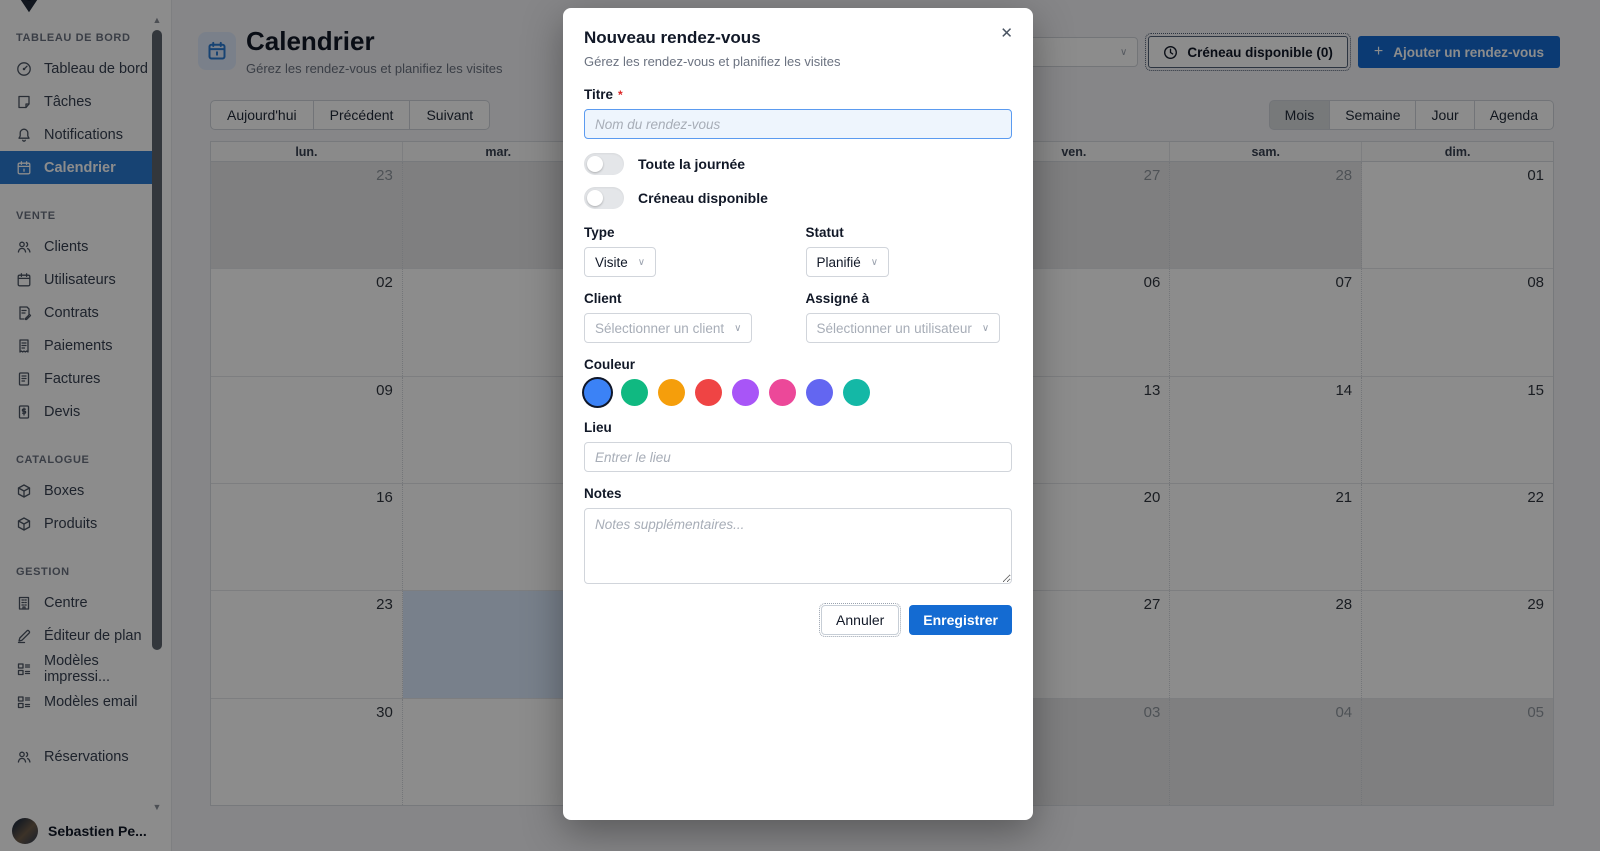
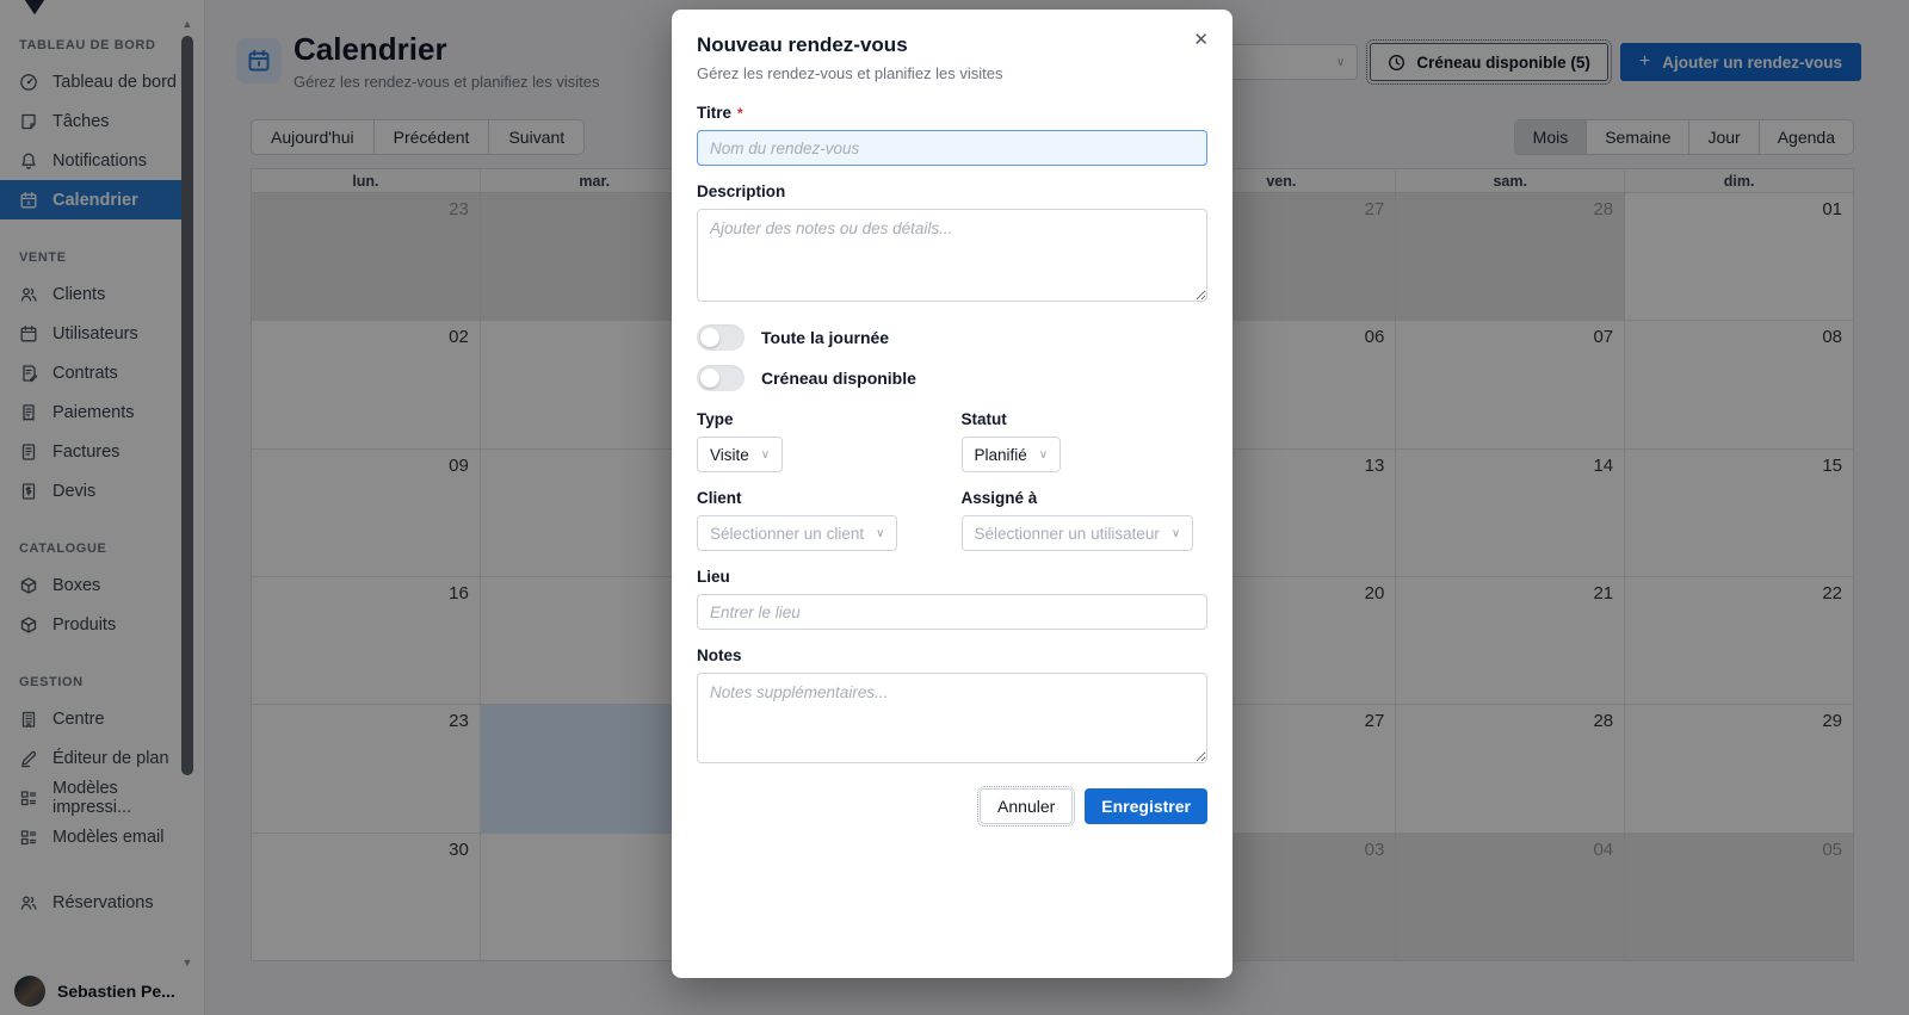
  TABLEAU DE BORD
  Tableau de bord
  Tâches
  Notifications
  Calendrier
  VENTE
  Clients
  Utilisateurs
  Contrats
  Paiements
  Factures
  Devis
  CATALOGUE
  Boxes
  Produits
  GESTION
  Centre
  Éditeur de plan
  Modèles impressi...
  Modèles email
  Réservations
  ▲
  ▼
  Sebastien Pe...
  Calendrier
  Gérez les rendez-vous et planifiez les visites
  ∨
- Créneau disponible (0)
+ Créneau disponible (5)
  +
  Ajouter un rendez-vous
  Aujourd'hui
  Précédent
  Suivant
  Mois
  Semaine
  Jour
  Agenda
  lun.
  mar.
  ven.
  sam.
  dim.
  23
  27
  28
  01
  02
  06
  07
  08
  09
  13
  14
  15
  16
  20
  21
  22
  23
  27
  28
  29
  30
  03
  04
  05
  ✕
  Nouveau rendez-vous
  Gérez les rendez-vous et planifiez les visites
  Titre *
  Nom du rendez-vous
+ Description
+ Ajouter des notes ou des détails...
  Toute la journée
  Créneau disponible
  Type
  Visite
  ∨
  Statut
  Planifié
  ∨
  Client
  Sélectionner un client
  ∨
  Assigné à
  Sélectionner un utilisateur
  ∨
- Couleur
  Lieu
  Entrer le lieu
  Notes
  Notes supplémentaires...
  Annuler
  Enregistrer
